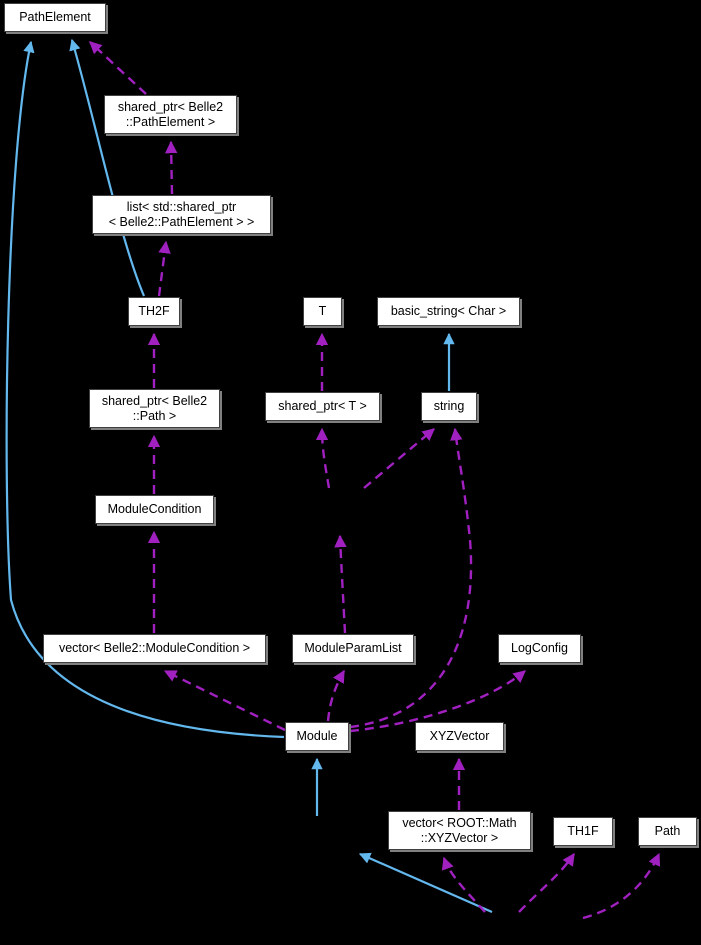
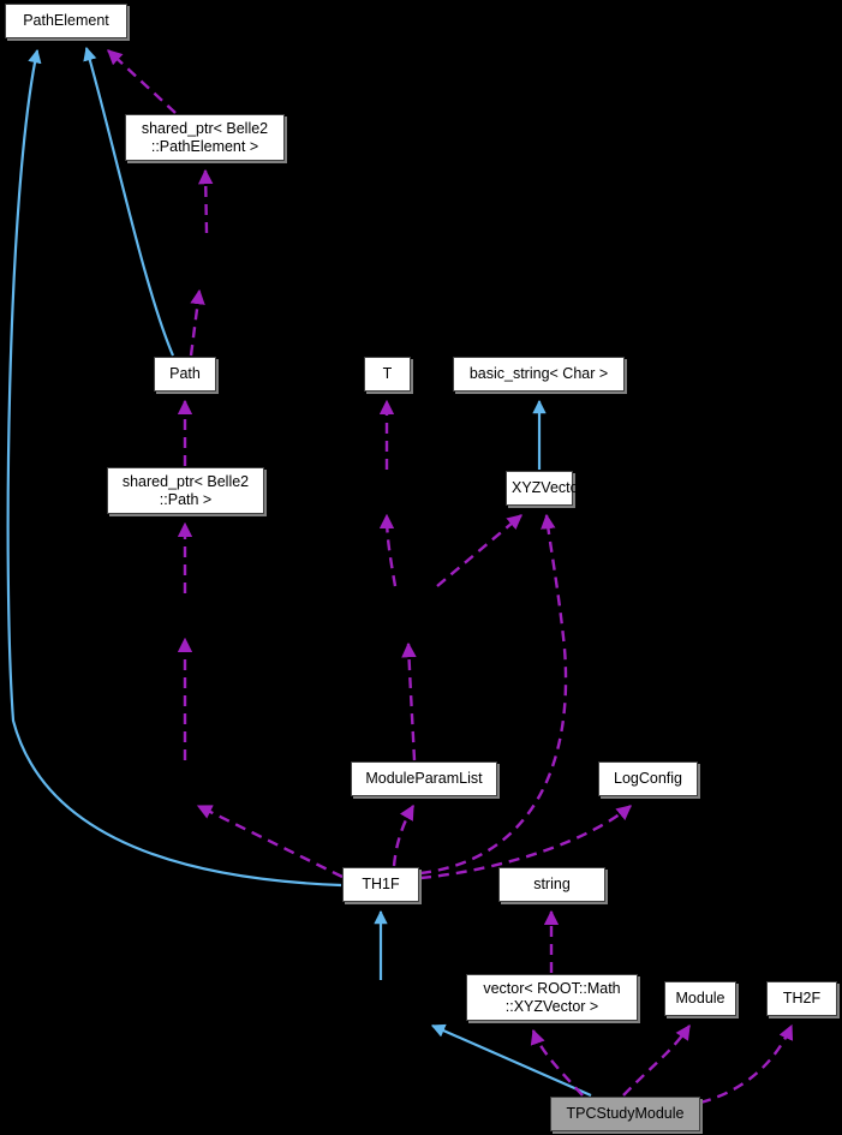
  PathElement
  shared_ptr< Belle2
  ::PathElement >
- list< std::shared_ptr
- < Belle2::PathElement > >
- TH2F
+ Path
  T
  basic_string< Char >
  shared_ptr< Belle2
  ::Path >
- shared_ptr< T >
- string
+ XYZVector
- ModuleCondition
- vector< Belle2::ModuleCondition >
  ModuleParamList
  LogConfig
- Module
+ TH1F
- XYZVector
+ string
  vector< ROOT::Math
  ::XYZVector >
- TH1F
+ Module
- Path
+ TH2F
+ TPCStudyModule
